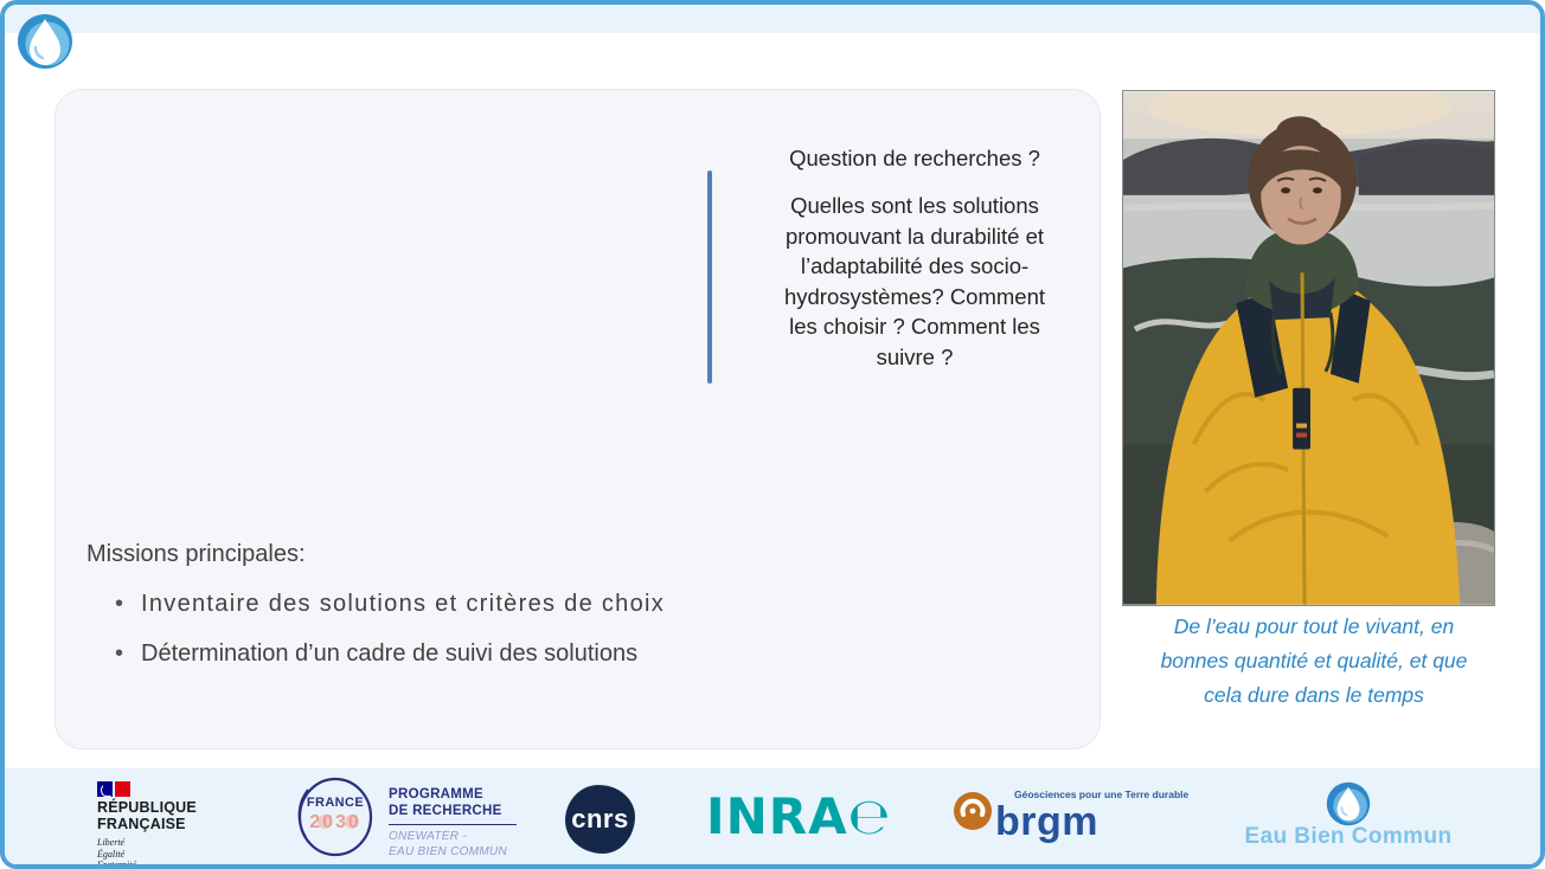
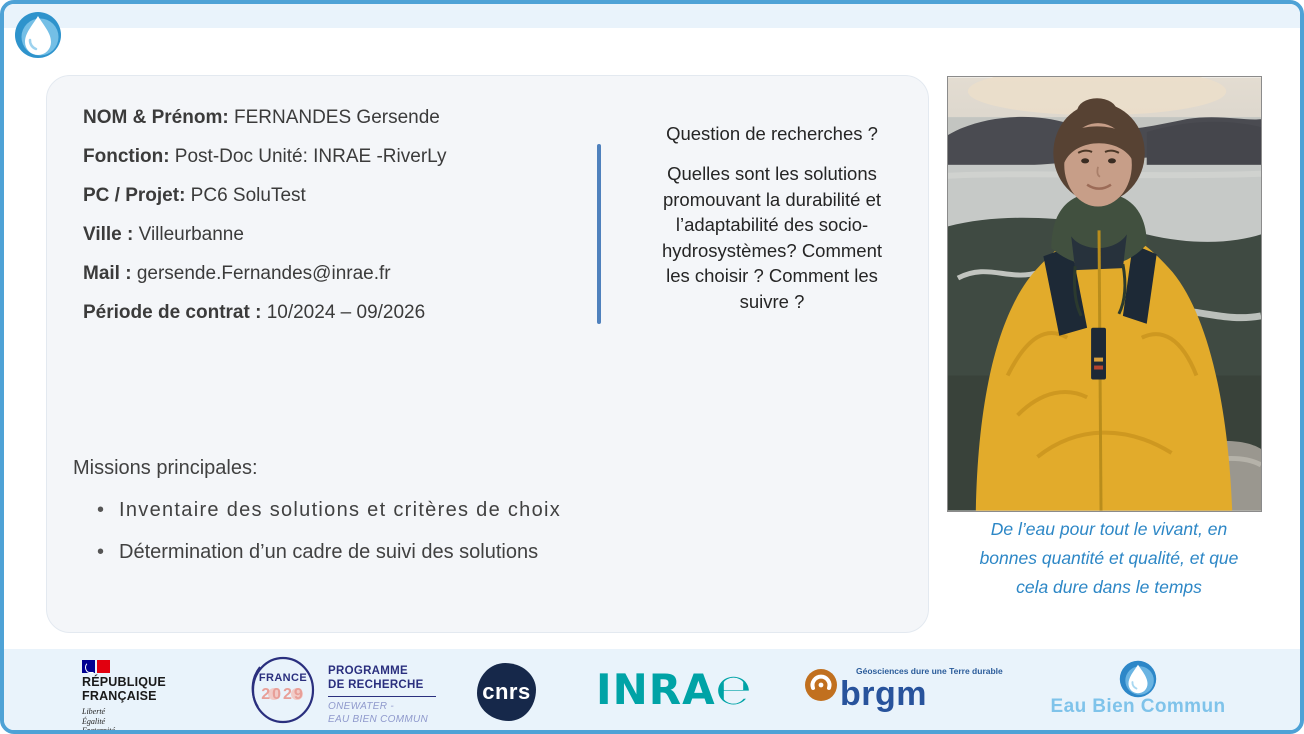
+ NOM & Prénom: FERNANDES Gersende
+ Fonction: Post-Doc Unité: INRAE -RiverLy
+ PC / Projet: PC6 SoluTest
+ Ville : Villeurbanne
+ Mail : gersende.Fernandes@inrae.fr
+ Période de contrat : 10/2024 – 09/2026
  Question de recherches ?
  Quelles sont les solutions
  promouvant la durabilité et
  l’adaptabilité des socio-
  hydrosystèmes? Comment
  les choisir ? Comment les
  suivre ?
  Missions principales:
  •
  Inventaire des solutions et critères de choix
  •
  Détermination d’un cadre de suivi des solutions
  De l’eau pour tout le vivant, en
  bonnes quantité et qualité, et que
  cela dure dans le temps
  RÉPUBLIQUE
  FRANÇAISE
  Liberté
  Égalité
  FRANCE
- 2030
+ 2029
  PROGRAMME
  DE RECHERCHE
  ONEWATER -
  EAU BIEN COMMUN
  cnrs
  INRA℮
- Géosciences pour une Terre durable
+ Géosciences dure une Terre durable
  brgm
  Eau Bien Commun
